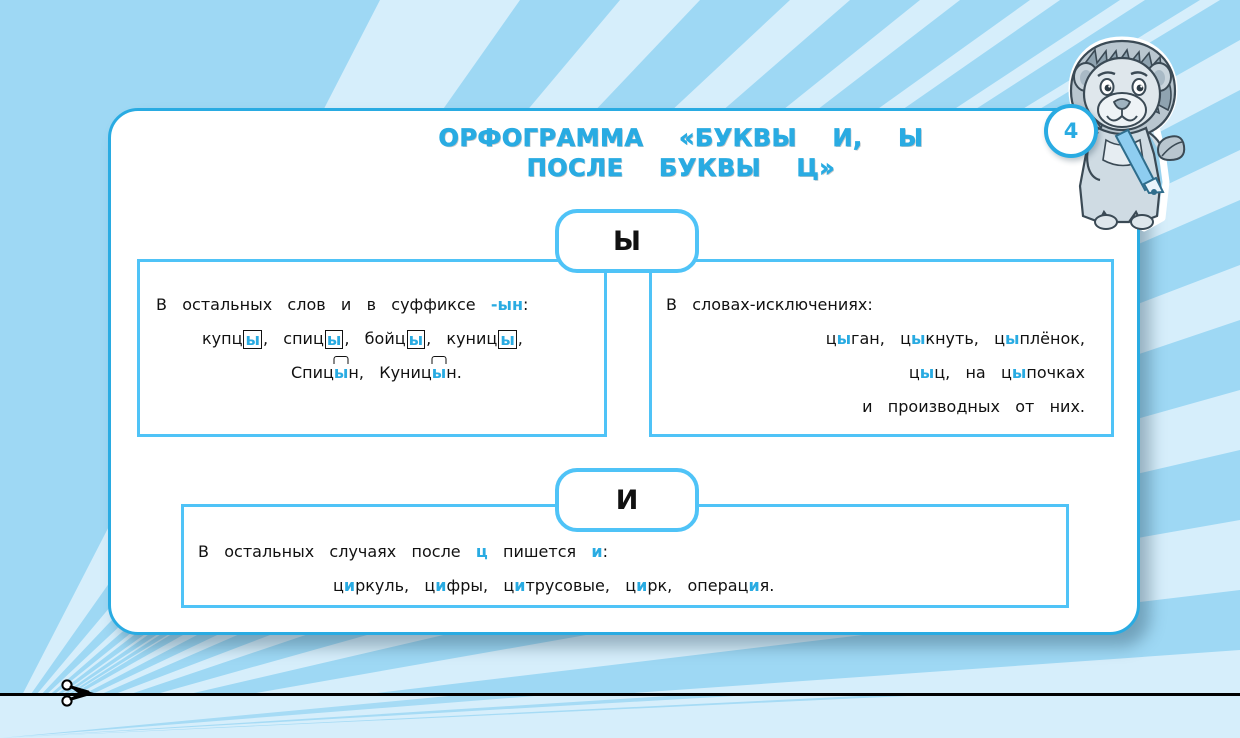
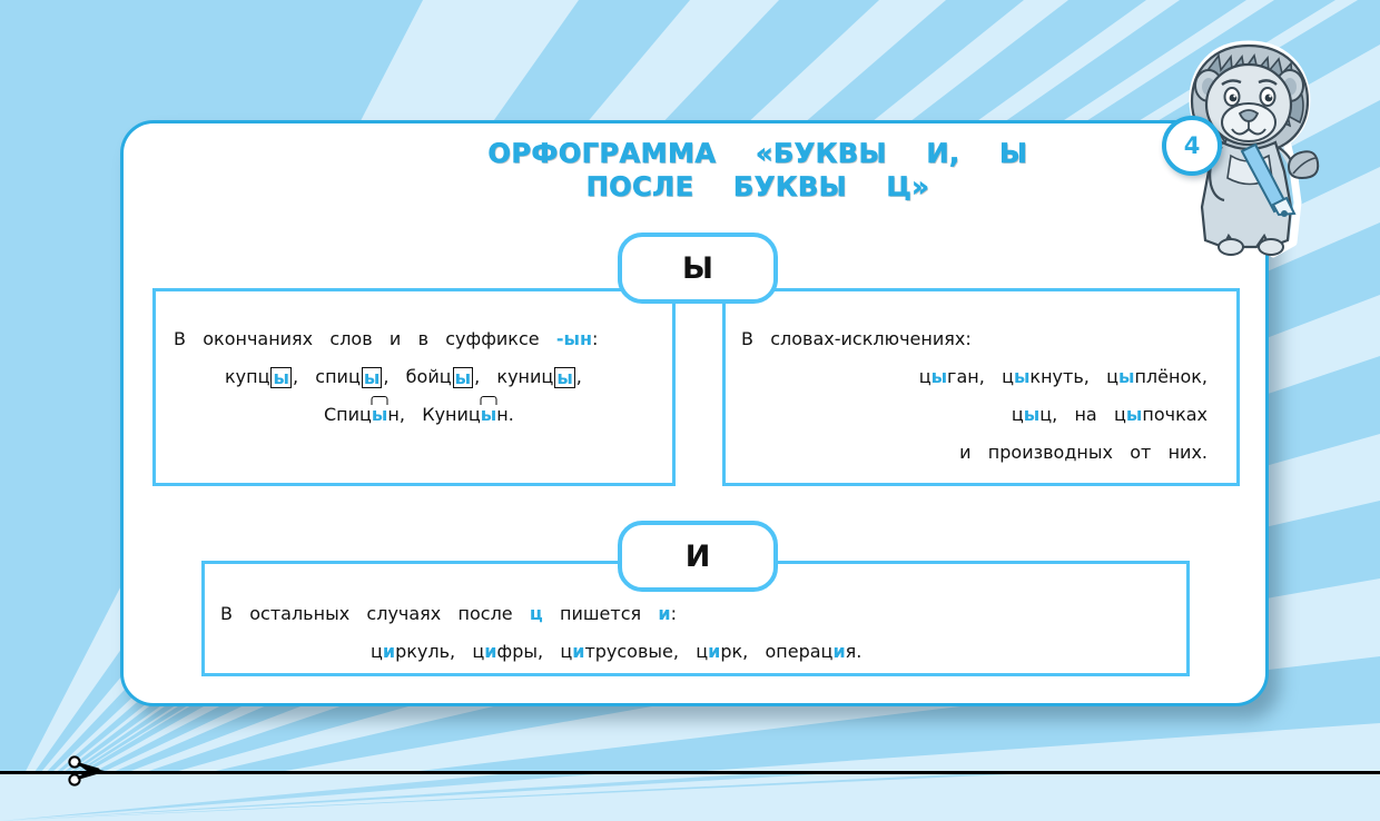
  ОРФОГРАММА «БУКВЫ И, Ы
  ПОСЛЕ БУКВЫ Ц»
  Ы
  И
- В остальных слов и в суффиксе -ын:
+ В окончаниях слов и в суффиксе -ын:
  купц ы , спиц ы , бойц ы , куниц ы ,
  Спицын, Куницын.
  В словах-исключениях:
  цыган, цыкнуть, цыплёнок,
  цыц, на цыпочках
  и производных от них.
  В остальных случаях после ц пишется и:
  циркуль, цифры, цитрусовые, цирк, операция.
  4
